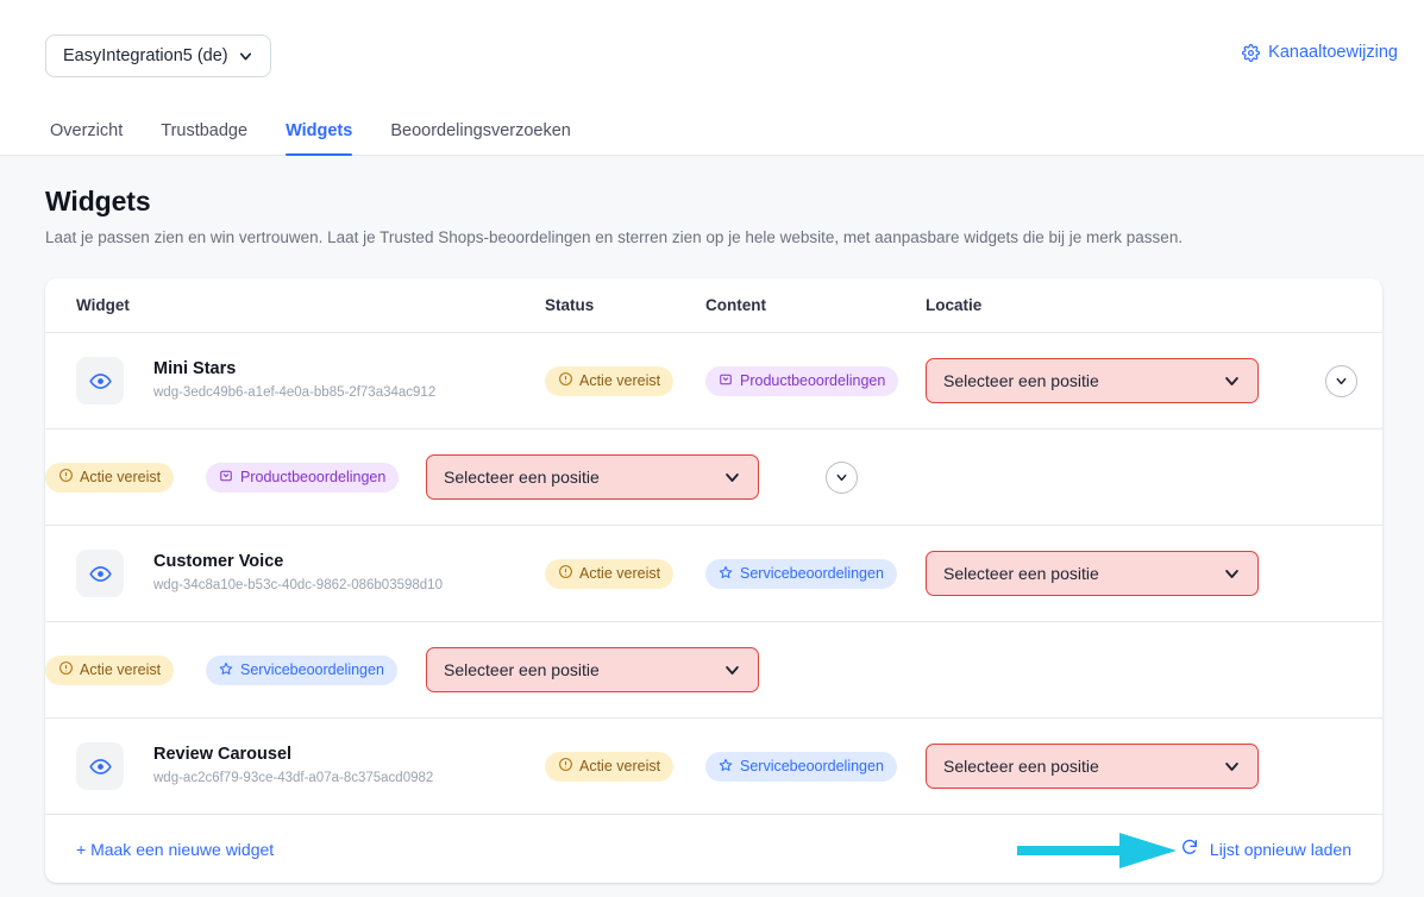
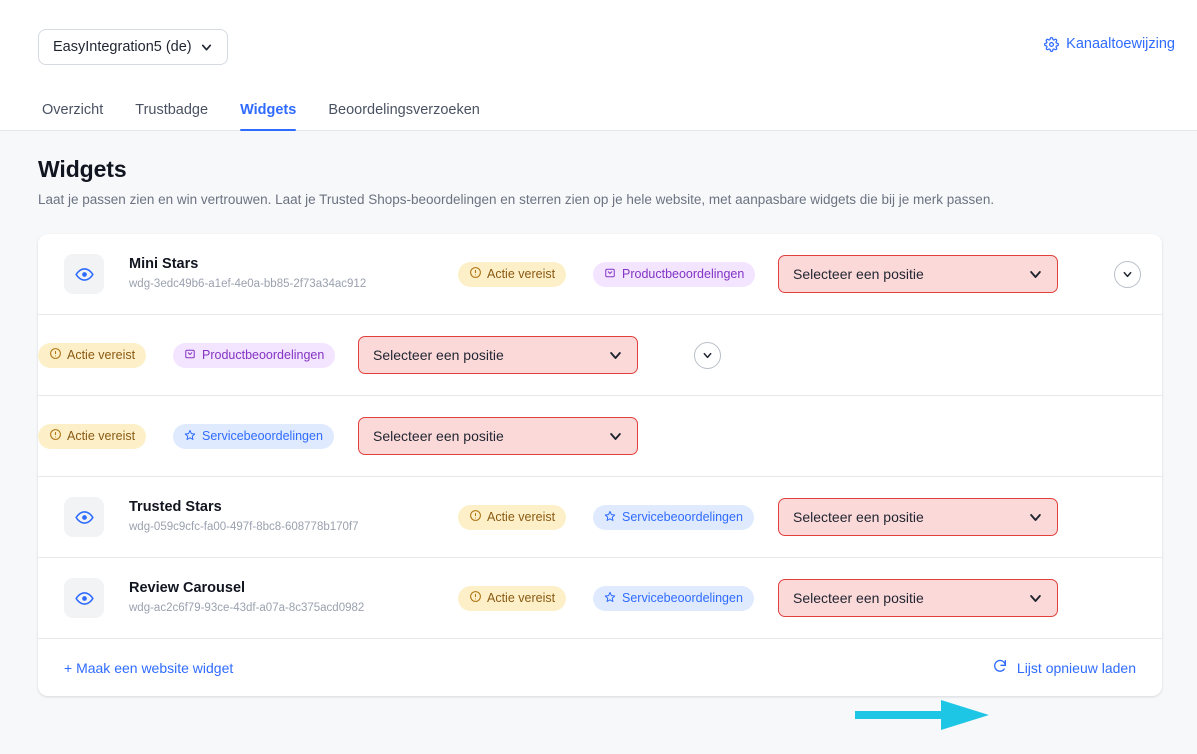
  EasyIntegration5 (de)
  Kanaaltoewijzing
  Overzicht
  Trustbadge
  Widgets
  Beoordelingsverzoeken
  Widgets
  Laat je passen zien en win vertrouwen. Laat je Trusted Shops-beoordelingen en sterren zien op je hele website, met aanpasbare widgets die bij je merk passen.
- Widget
- Status
- Content
- Locatie
  Mini Stars
  wdg-3edc49b6-a1ef-4e0a-bb85-2f73a34ac912
  Actie vereist
  Productbeoordelingen
  Selecteer een positie
  Actie vereist
  Productbeoordelingen
  Selecteer een positie
- Customer Voice
- wdg-34c8a10e-b53c-40dc-9862-086b03598d10
  Actie vereist
  Servicebeoordelingen
  Selecteer een positie
+ Trusted Stars
+ wdg-059c9cfc-fa00-497f-8bc8-608778b170f7
  Actie vereist
  Servicebeoordelingen
  Selecteer een positie
  Review Carousel
  wdg-ac2c6f79-93ce-43df-a07a-8c375acd0982
  Actie vereist
  Servicebeoordelingen
  Selecteer een positie
- + Maak een nieuwe widget
+ + Maak een website widget
  Lijst opnieuw laden
